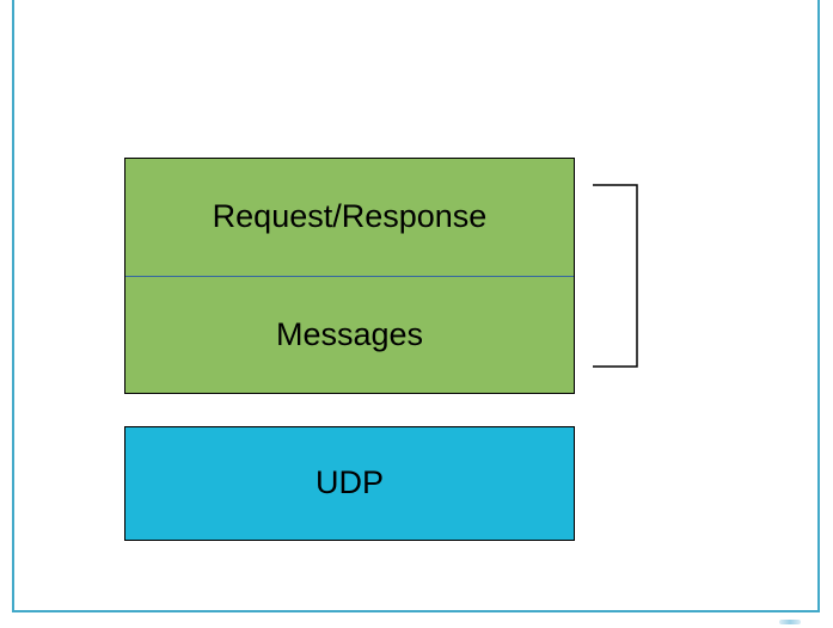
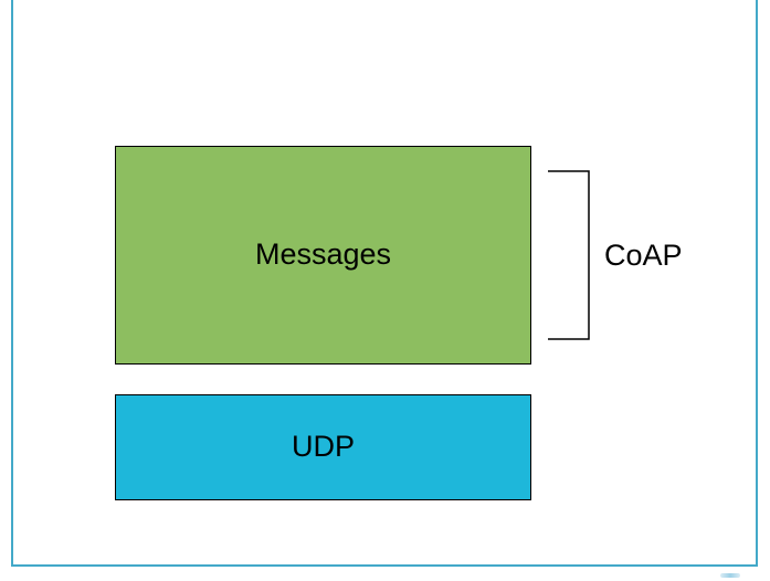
- Request/Response
  Messages
  UDP
+ CoAP
